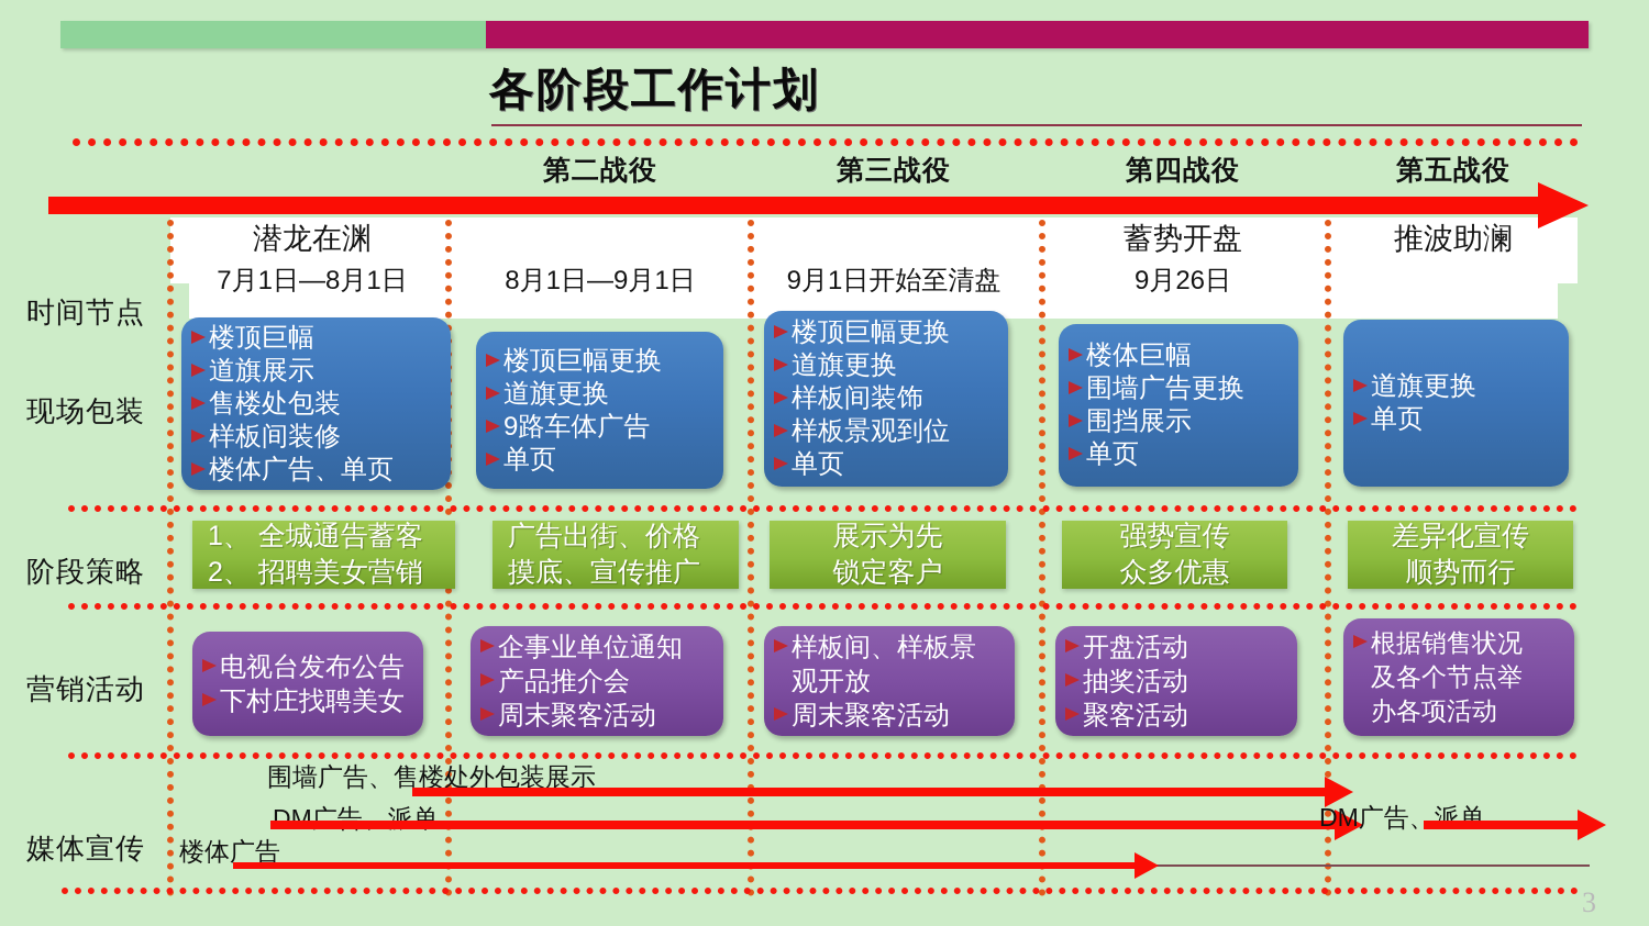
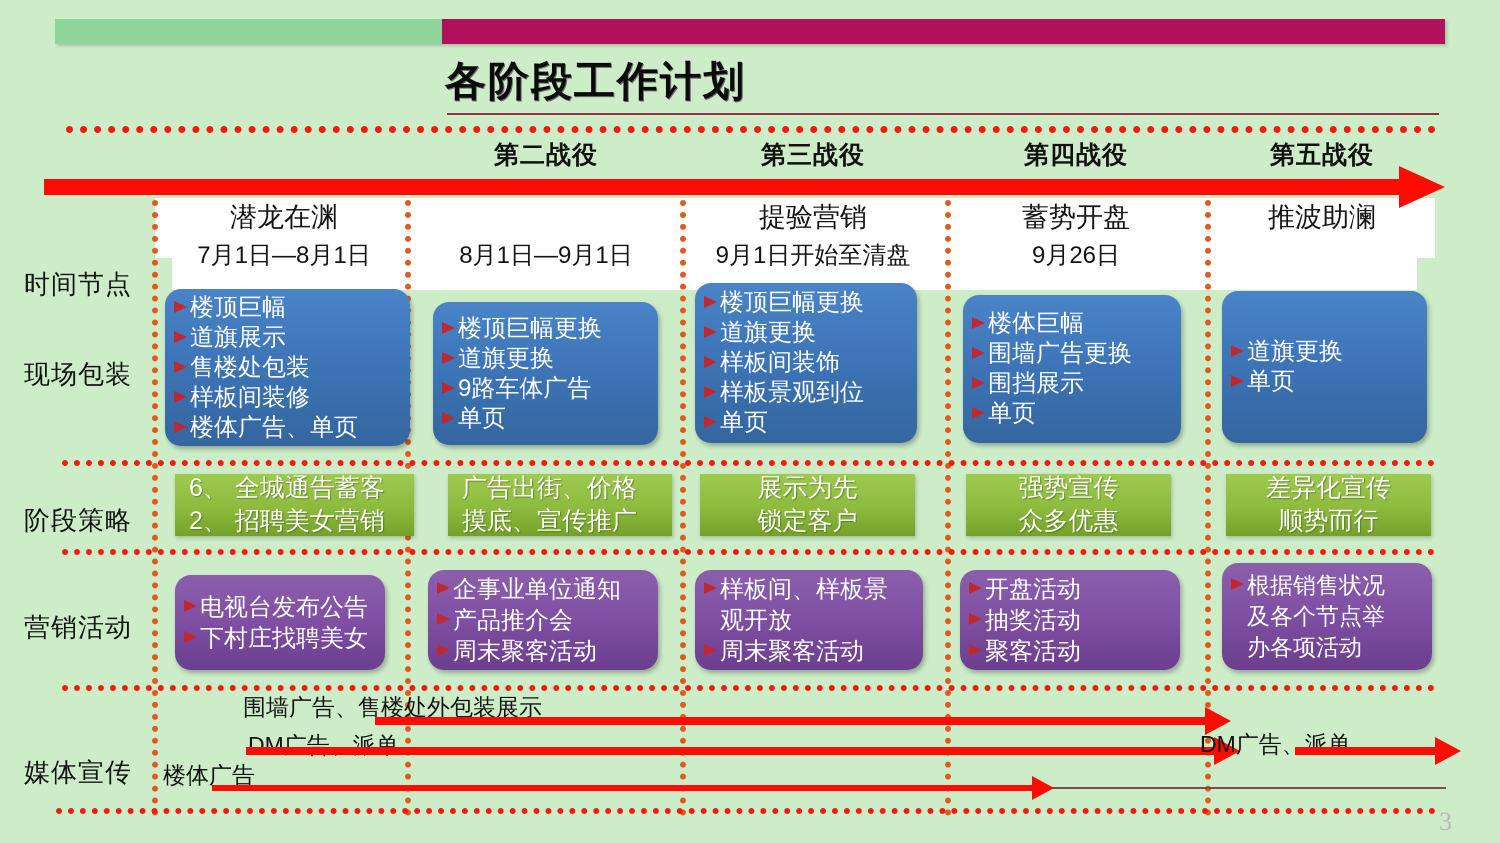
  各阶段工作计划
  时间节点
  现场包装
  阶段策略
  营销活动
  媒体宣传
  第二战役
  第三战役
  第四战役
  第五战役
  潜龙在渊
+ 提验营销
  蓄势开盘
  推波助澜
  7月1日—8月1日
  8月1日—9月1日
  9月1日开始至清盘
  9月26日
  楼顶巨幅
  道旗展示
  售楼处包装
  样板间装修
  楼体广告、单页
  楼顶巨幅更换
  道旗更换
  9路车体广告
  单页
  楼顶巨幅更换
  道旗更换
  样板间装饰
  样板景观到位
  单页
  楼体巨幅
  围墙广告更换
  围挡展示
  单页
  道旗更换
  单页
- 1、 全城通告蓄客
+ 6、 全城通告蓄客
  2、 招聘美女营销
  广告出街、价格
  摸底、宣传推广
  展示为先
  锁定客户
  强势宣传
  众多优惠
  差异化宣传
  顺势而行
  电视台发布公告
  下村庄找聘美女
  企事业单位通知
  产品推介会
  周末聚客活动
  样板间、样板景
  观开放
  周末聚客活动
  开盘活动
  抽奖活动
  聚客活动
  根据销售状况
  及各个节点举
  办各项活动
  围墙广告、售楼处外包装展示
  DM广告、派单
  DM广告、派单
  楼体广告
  3
